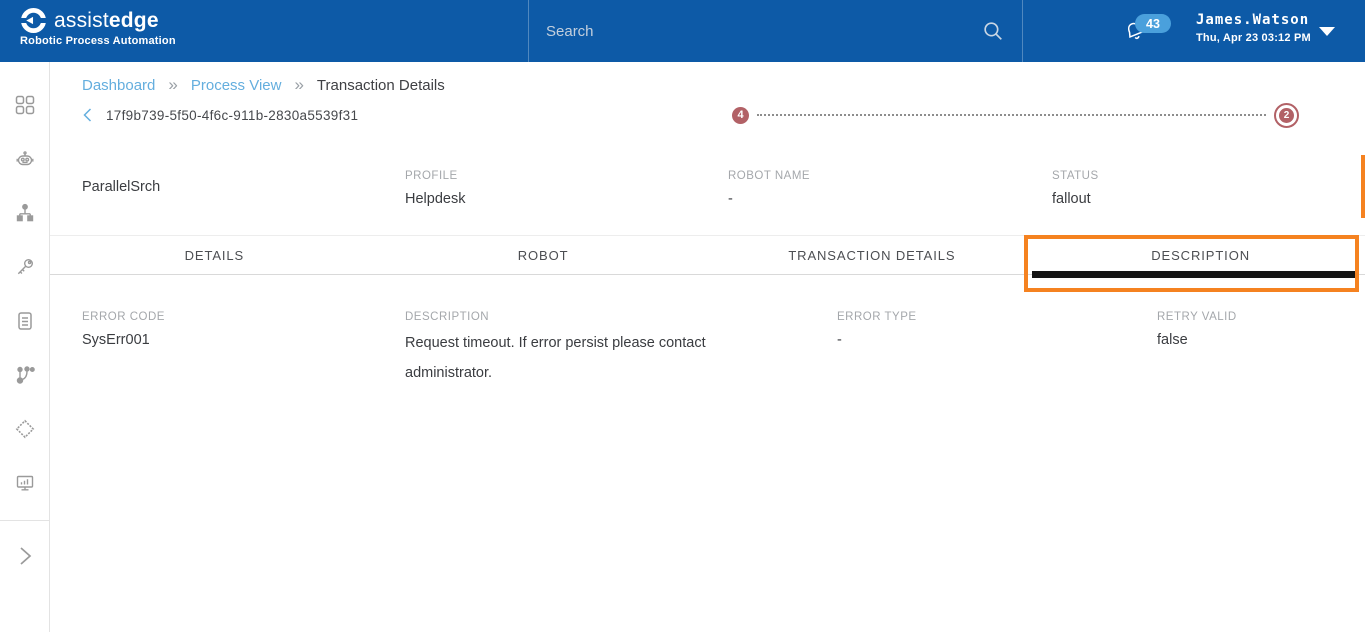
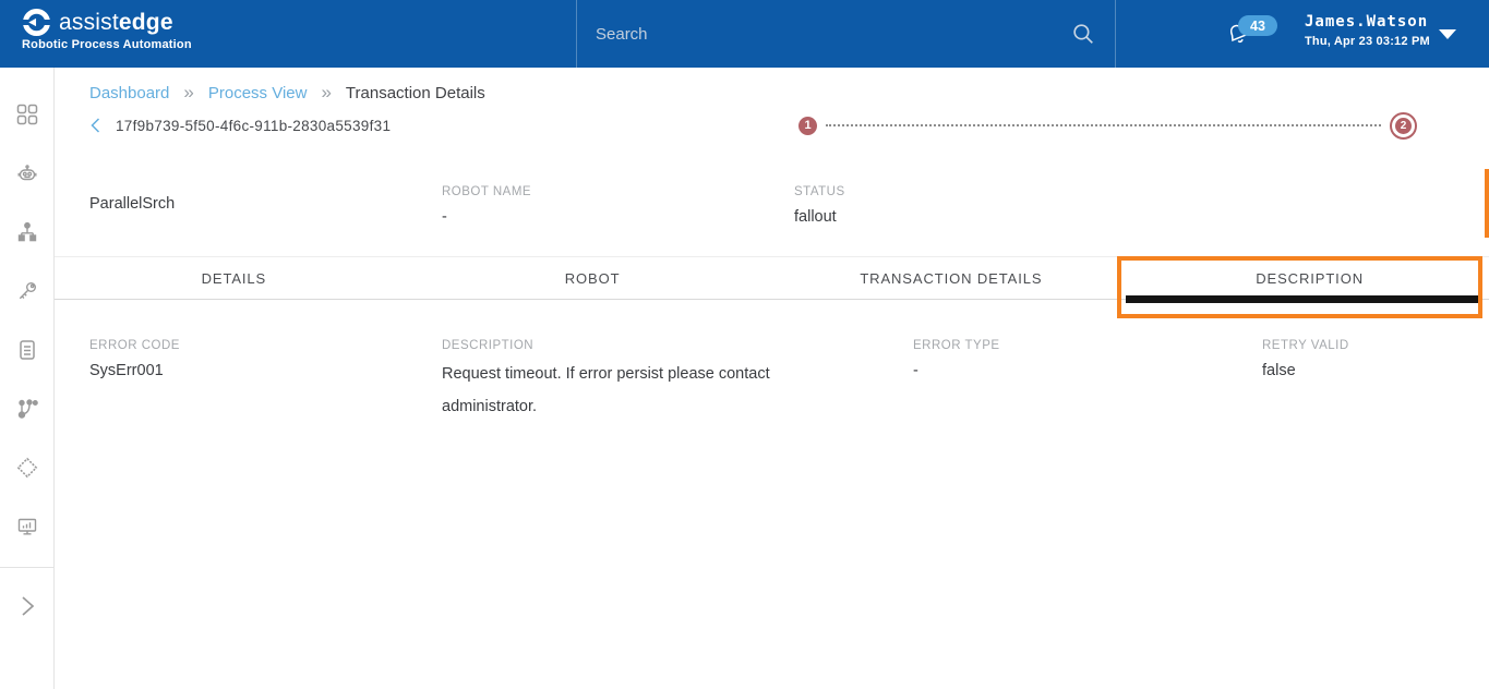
  assistedge
  Robotic Process Automation
  Search
  43
  James.Watson
  Thu, Apr 23 03:12 PM
  Dashboard
  »
  Process View
  »
  Transaction Details
  17f9b739-5f50-4f6c-911b-2830a5539f31
- 4
+ 1
  2
  ParallelSrch
- PROFILE
- Helpdesk
  ROBOT NAME
  -
  STATUS
  fallout
  DETAILS
  ROBOT
  TRANSACTION DETAILS
  DESCRIPTION
  ERROR CODE
  SysErr001
  DESCRIPTION
  Request timeout. If error persist please contact administrator.
  ERROR TYPE
  -
  RETRY VALID
  false
